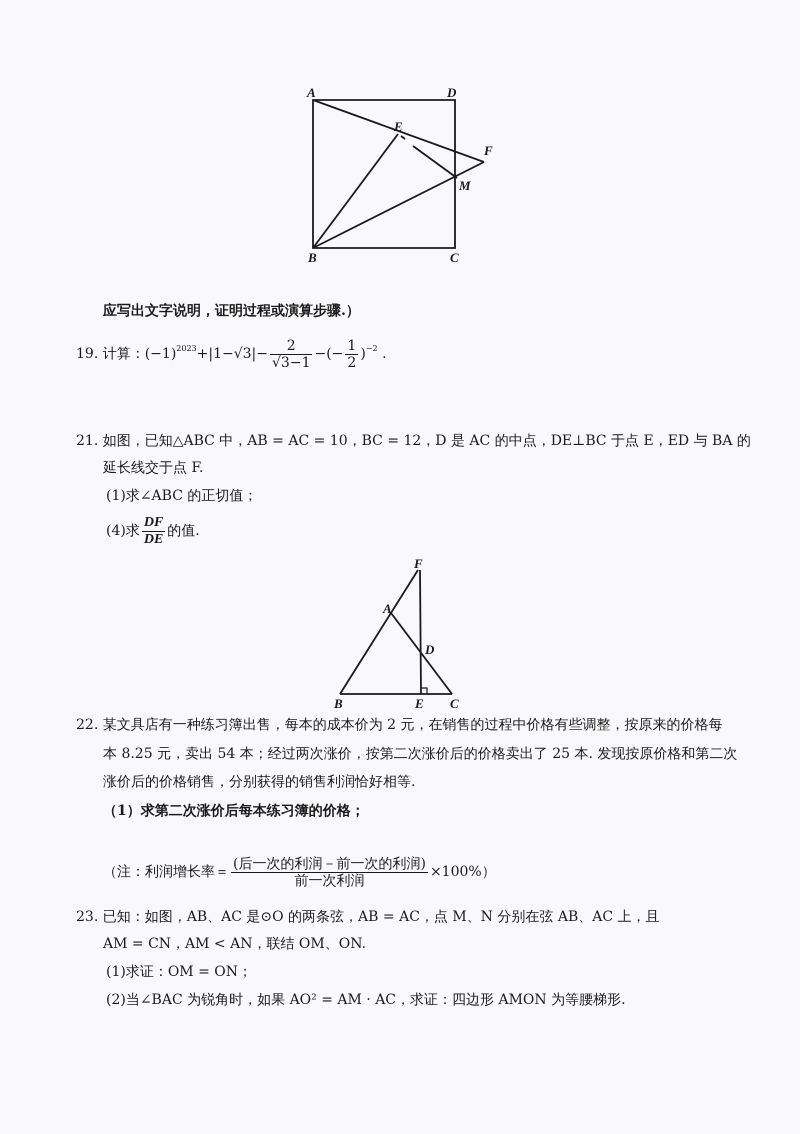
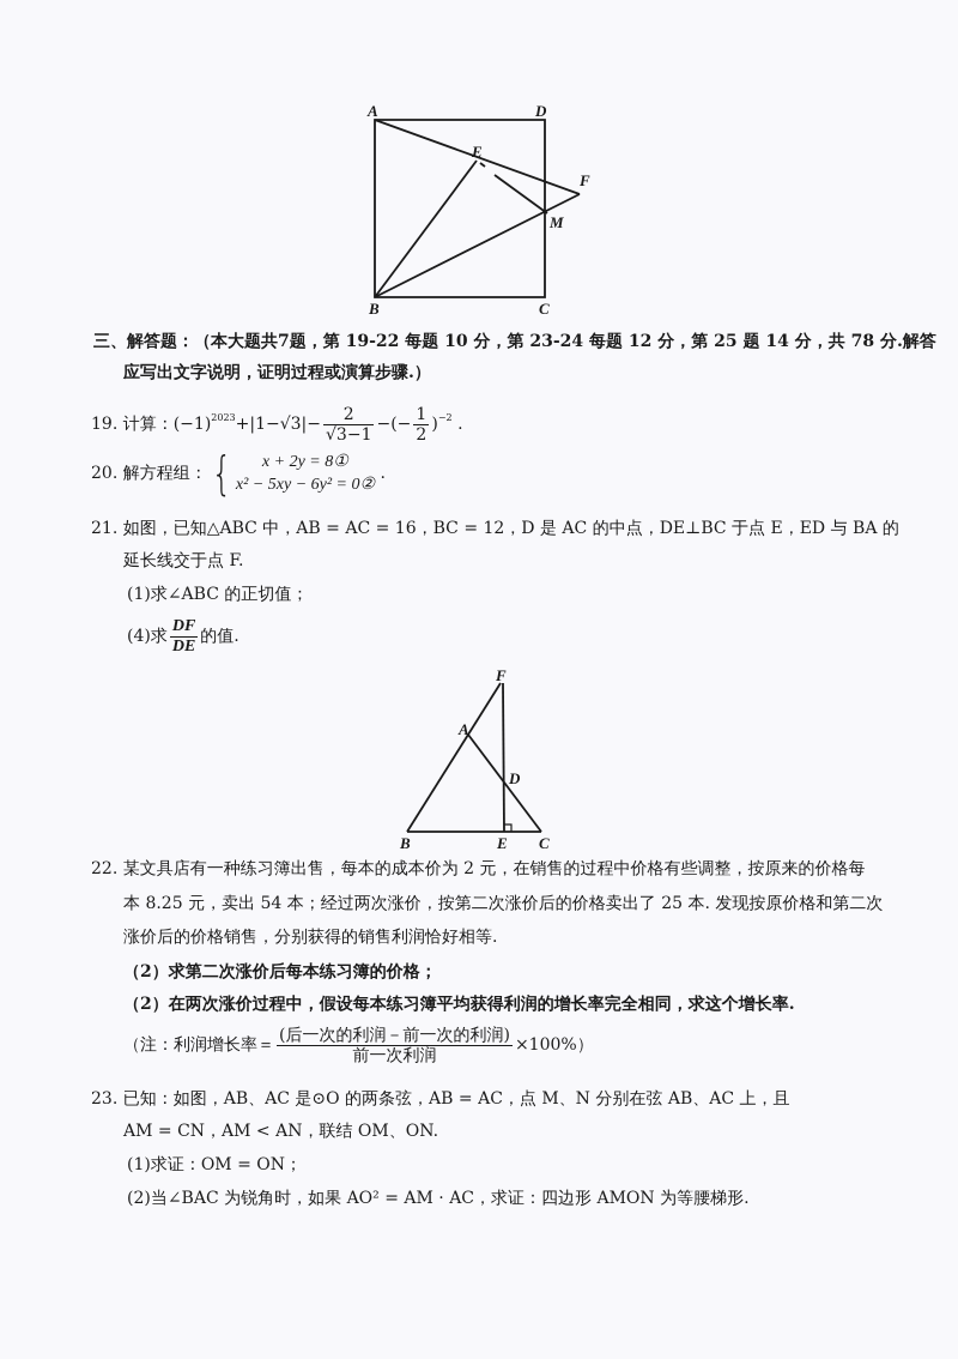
  A
  D
  E
  F
  M
  B
  C
+ 三、解答题：（本大题共7题，第 19-22 每题 10 分，第 23-24 每题 12 分，第 25 题 14 分，共 78 分.解答
  应写出文字说明，证明过程或演算步骤.）
  19. 计算：(−1)2023+|1−√3|−
  2
  √3−1
  −(−
  1
  2
  )−2 .
+ 20. 解方程组： {
+ x + 2y = 8①
+ x² − 5xy − 6y² = 0②
+ .
- 21. 如图，已知△ABC 中，AB = AC = 10，BC = 12，D 是 AC 的中点，DE⊥BC 于点 E，ED 与 BA 的
+ 21. 如图，已知△ABC 中，AB = AC = 16，BC = 12，D 是 AC 的中点，DE⊥BC 于点 E，ED 与 BA 的
  延长线交于点 F.
  (1)求∠ABC 的正切值；
  (4)求
  DF
  DE
  的值.
  F
  A
  D
  B
  E
  C
  22. 某文具店有一种练习簿出售，每本的成本价为 2 元，在销售的过程中价格有些调整，按原来的价格每
  本 8.25 元，卖出 54 本；经过两次涨价，按第二次涨价后的价格卖出了 25 本. 发现按原价格和第二次
  涨价后的价格销售，分别获得的销售利润恰好相等.
- （1）求第二次涨价后每本练习簿的价格；
+ （2）求第二次涨价后每本练习簿的价格；
+ （2）在两次涨价过程中，假设每本练习簿平均获得利润的增长率完全相同，求这个增长率.
  （注：利润增长率＝
  (后一次的利润－前一次的利润)
  前一次利润
  ×100%）
  23. 已知：如图，AB、AC 是⊙O 的两条弦，AB = AC，点 M、N 分别在弦 AB、AC 上，且
  AM = CN，AM < AN，联结 OM、ON.
  (1)求证：OM = ON；
  (2)当∠BAC 为锐角时，如果 AO² = AM · AC，求证：四边形 AMON 为等腰梯形.
